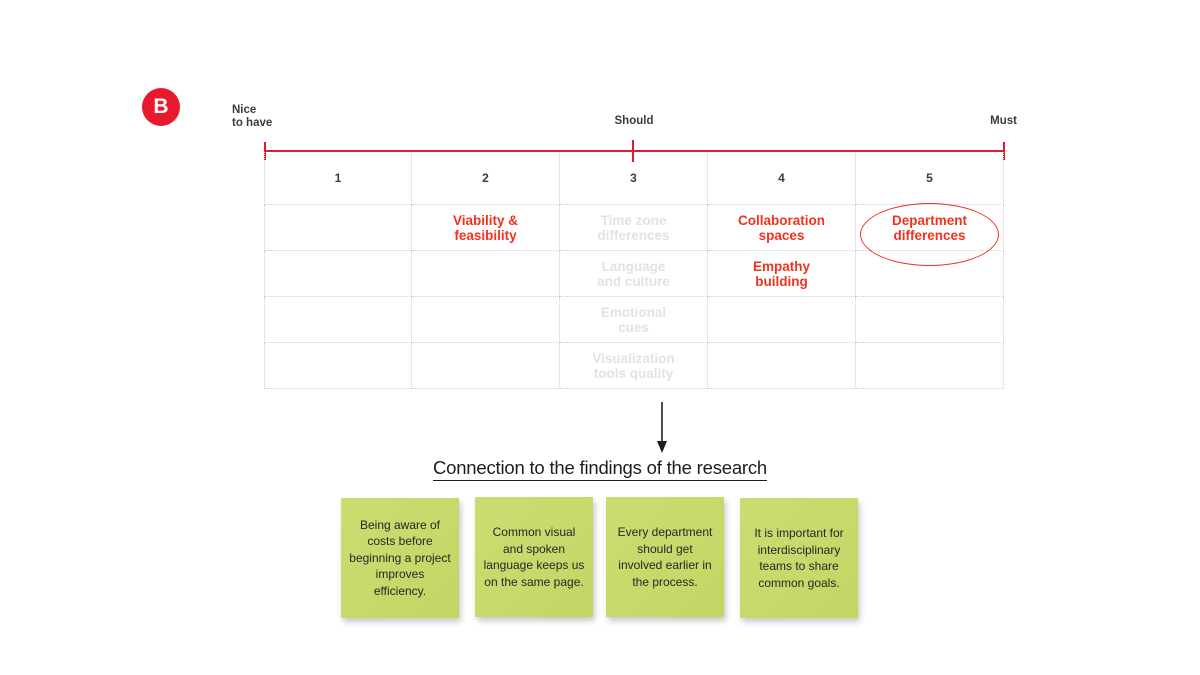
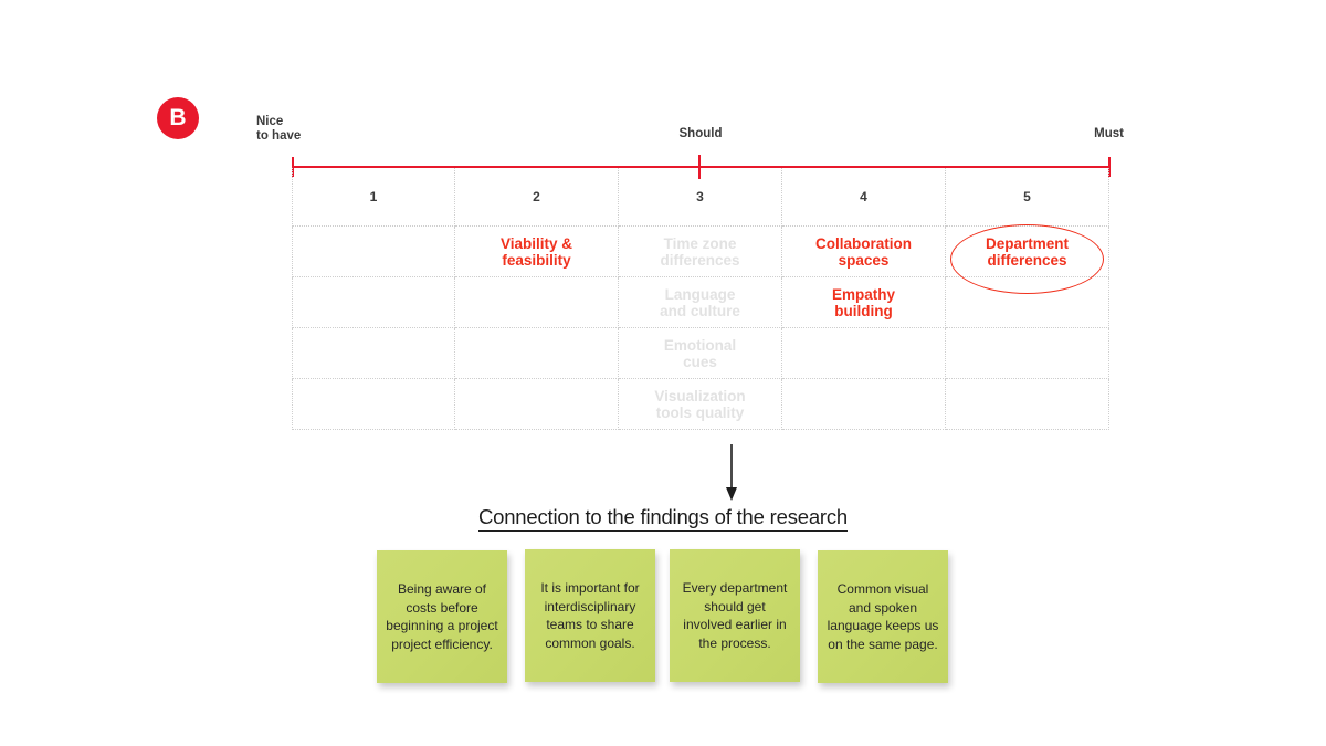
  B
  Nice
  to have
  Should
  Must
  1
  2
  3
  4
  5
  Viability &
  feasibility
  Time zone
  differences
  Collaboration
  spaces
  Department
  differences
  Language
  and culture
  Empathy
  building
  Emotional
  cues
  Visualization
  tools quality
  Connection to the findings of the research
- Being aware of costs before beginning a project improves efficiency.
+ Being aware of costs before beginning a project project efficiency.
- Common visual and spoken language keeps us on the same page.
+ It is important for interdisciplinary teams to share common goals.
  Every department should get involved earlier in the process.
- It is important for interdisciplinary teams to share common goals.
+ Common visual and spoken language keeps us on the same page.
